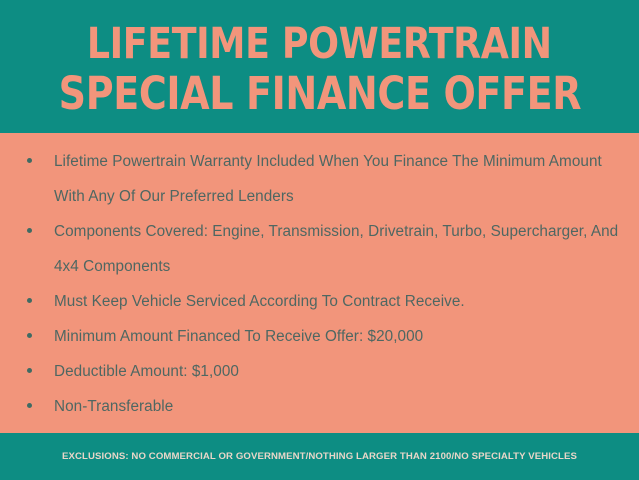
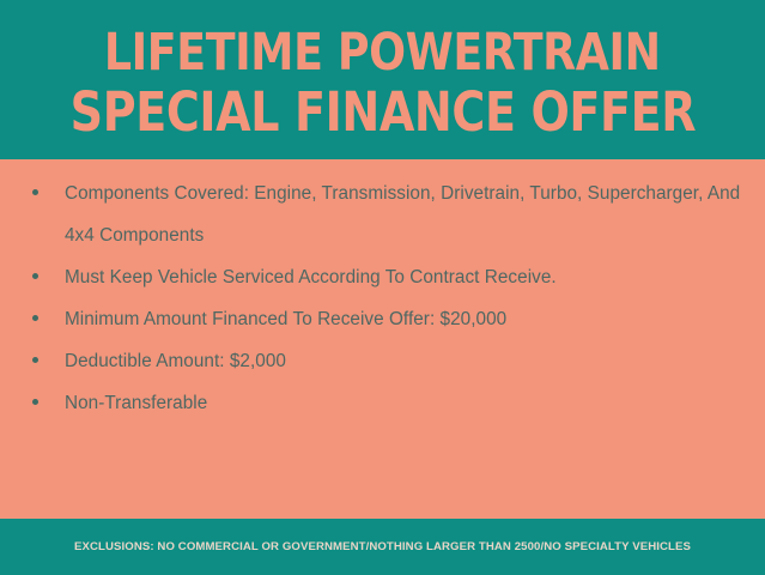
  LIFETIME POWERTRAIN
  SPECIAL FINANCE OFFER
- Lifetime Powertrain Warranty Included When You Finance The Minimum Amount With Any Of Our Preferred Lenders
  Components Covered: Engine, Transmission, Drivetrain, Turbo, Supercharger, And 4x4 Components
  Must Keep Vehicle Serviced According To Contract Receive.
  Minimum Amount Financed To Receive Offer: $20,000
- Deductible Amount: $1,000
+ Deductible Amount: $2,000
  Non-Transferable
- EXCLUSIONS: NO COMMERCIAL OR GOVERNMENT/NOTHING LARGER THAN 2100/NO SPECIALTY VEHICLES
+ EXCLUSIONS: NO COMMERCIAL OR GOVERNMENT/NOTHING LARGER THAN 2500/NO SPECIALTY VEHICLES
